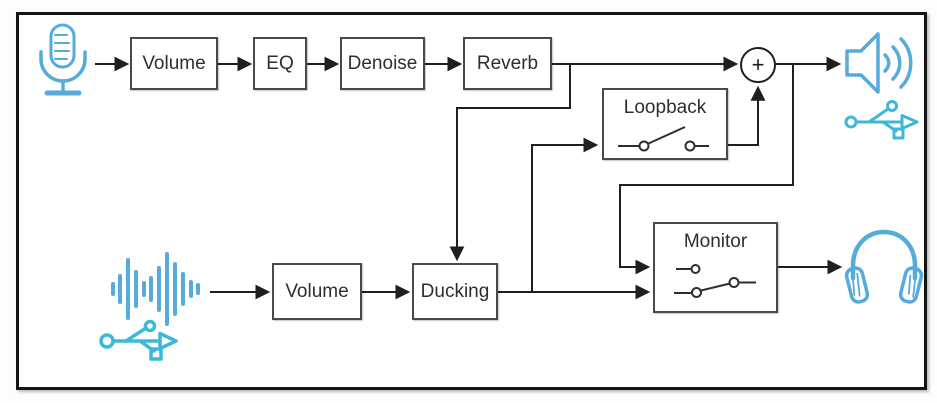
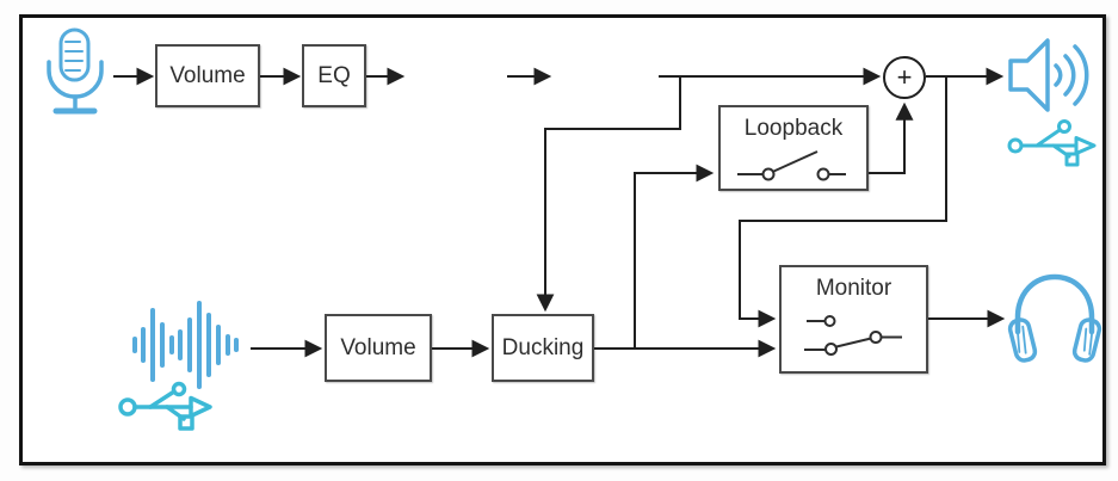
  Volume
  EQ
- Denoise
- Reverb
  Loopback
  Volume
  Ducking
  Monitor
  +
